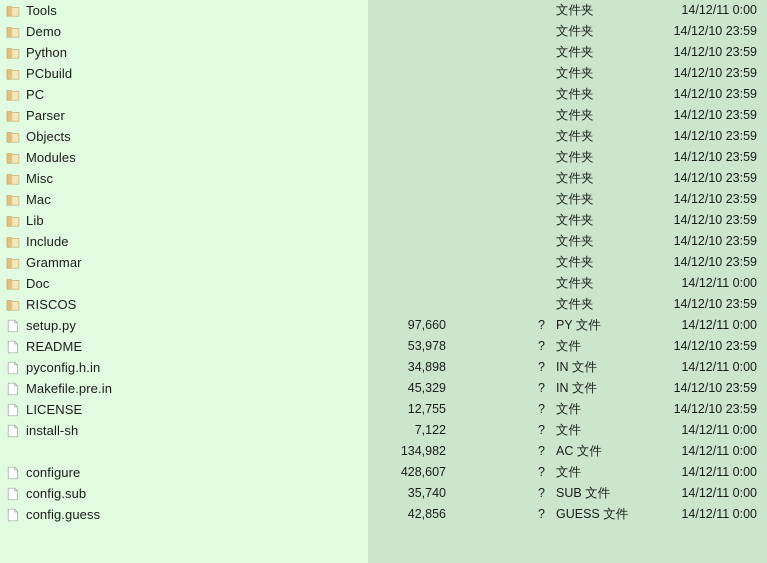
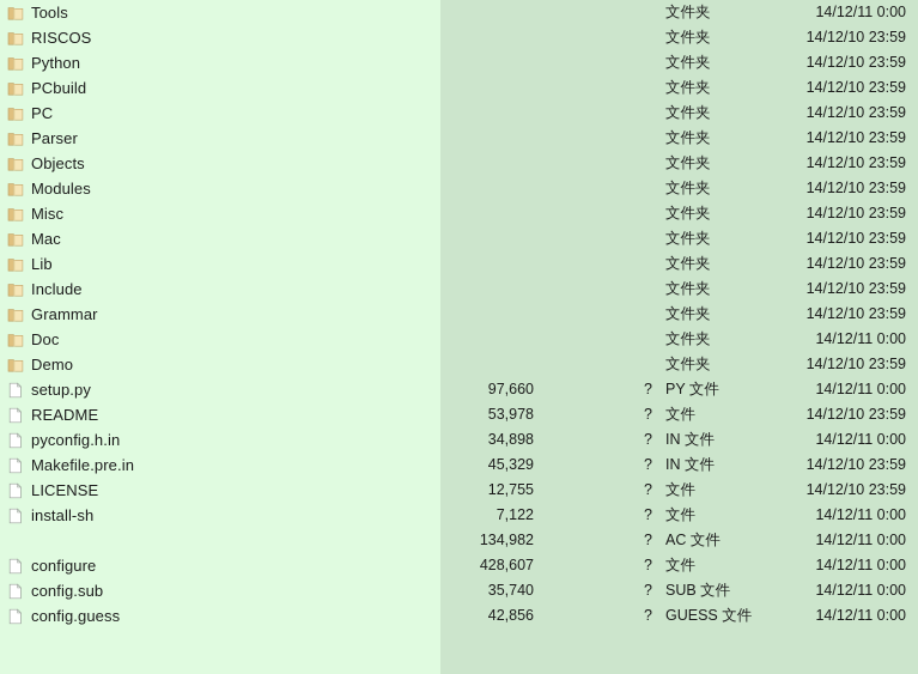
  Tools
  文件夹
  14/12/11 0:00
- Demo
+ RISCOS
  文件夹
  14/12/10 23:59
  Python
  文件夹
  14/12/10 23:59
  PCbuild
  文件夹
  14/12/10 23:59
  PC
  文件夹
  14/12/10 23:59
  Parser
  文件夹
  14/12/10 23:59
  Objects
  文件夹
  14/12/10 23:59
  Modules
  文件夹
  14/12/10 23:59
  Misc
  文件夹
  14/12/10 23:59
  Mac
  文件夹
  14/12/10 23:59
  Lib
  文件夹
  14/12/10 23:59
  Include
  文件夹
  14/12/10 23:59
  Grammar
  文件夹
  14/12/10 23:59
  Doc
  文件夹
  14/12/11 0:00
- RISCOS
+ Demo
  文件夹
  14/12/10 23:59
  setup.py
  97,660
  ?
  PY 文件
  14/12/11 0:00
  README
  53,978
  ?
  文件
  14/12/10 23:59
  pyconfig.h.in
  34,898
  ?
  IN 文件
  14/12/11 0:00
  Makefile.pre.in
  45,329
  ?
  IN 文件
  14/12/10 23:59
  LICENSE
  12,755
  ?
  文件
  14/12/10 23:59
  install-sh
  7,122
  ?
  文件
  14/12/11 0:00
  134,982
  ?
  AC 文件
  14/12/11 0:00
  configure
  428,607
  ?
  文件
  14/12/11 0:00
  config.sub
  35,740
  ?
  SUB 文件
  14/12/11 0:00
  config.guess
  42,856
  ?
  GUESS 文件
  14/12/11 0:00
